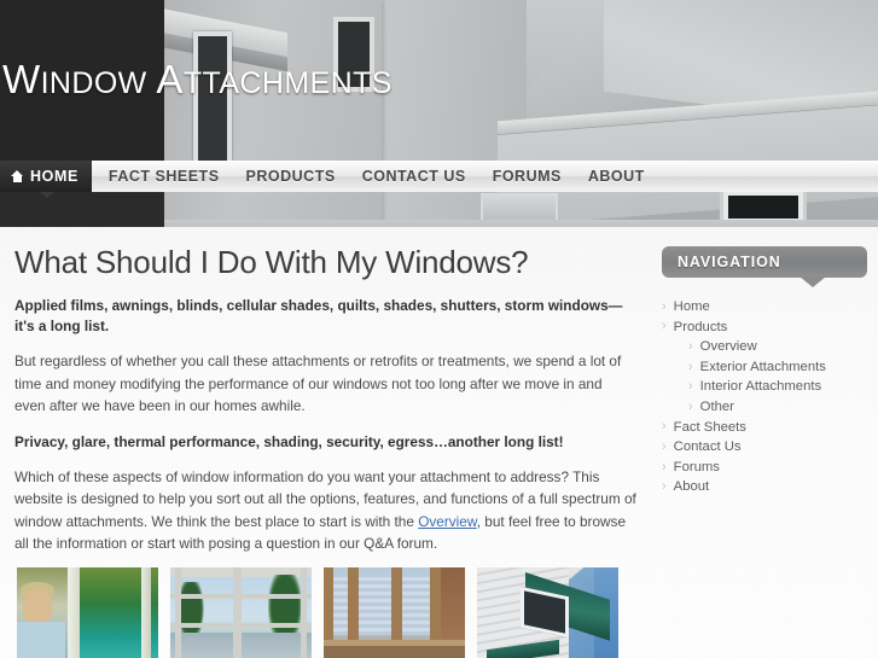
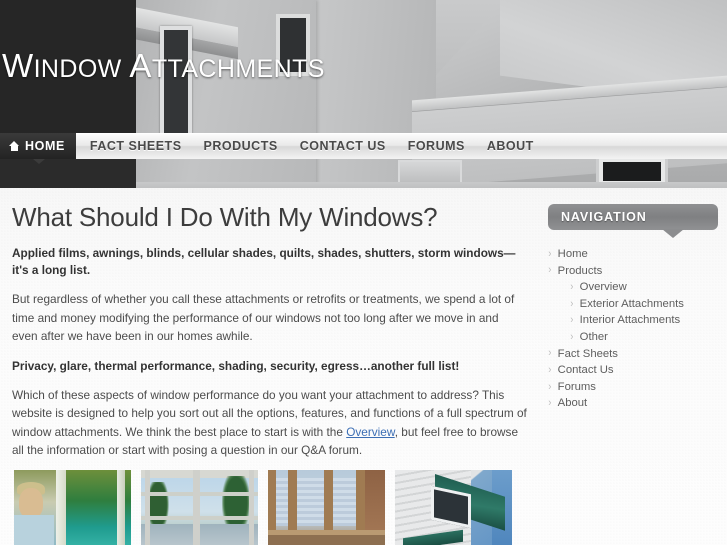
  WINDOW ATTACHMENTS
  HOME
  FACT SHEETS
  PRODUCTS
  CONTACT US
  FORUMS
  ABOUT
  What Should I Do With My Windows?
  Applied films, awnings, blinds, cellular shades, quilts, shades, shutters, storm windows—it's a long list.
  But regardless of whether you call these attachments or retrofits or treatments, we spend a lot of time and money modifying the performance of our windows not too long after we move in and even after we have been in our homes awhile.
- Privacy, glare, thermal performance, shading, security, egress…another long list!
+ Privacy, glare, thermal performance, shading, security, egress…another full list!
- Which of these aspects of window information do you want your attachment to address? This website is designed to help you sort out all the options, features, and functions of a full spectrum of window attachments. We think the best place to start is with the Overview, but feel free to browse all the information or start with posing a question in our Q&A forum.
+ Which of these aspects of window performance do you want your attachment to address? This website is designed to help you sort out all the options, features, and functions of a full spectrum of window attachments. We think the best place to start is with the Overview, but feel free to browse all the information or start with posing a question in our Q&A forum.
  NAVIGATION
  ›
  Home
  ›
  Products
  ›
  Overview
  ›
  Exterior Attachments
  ›
  Interior Attachments
  ›
  Other
  ›
  Fact Sheets
  ›
  Contact Us
  ›
  Forums
  ›
  About
